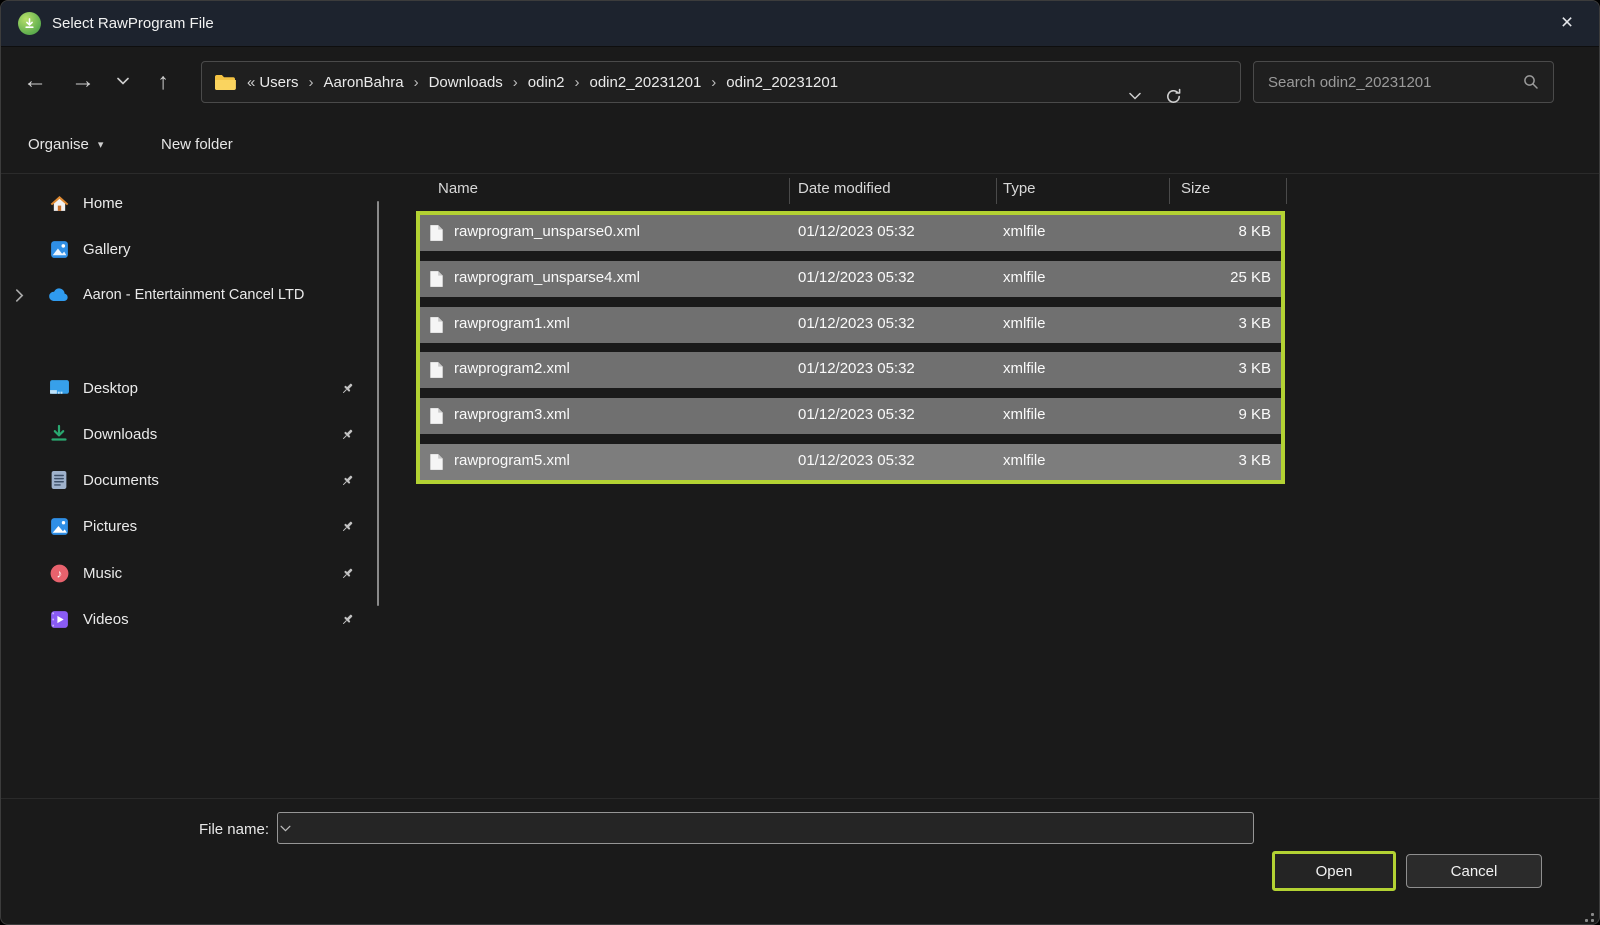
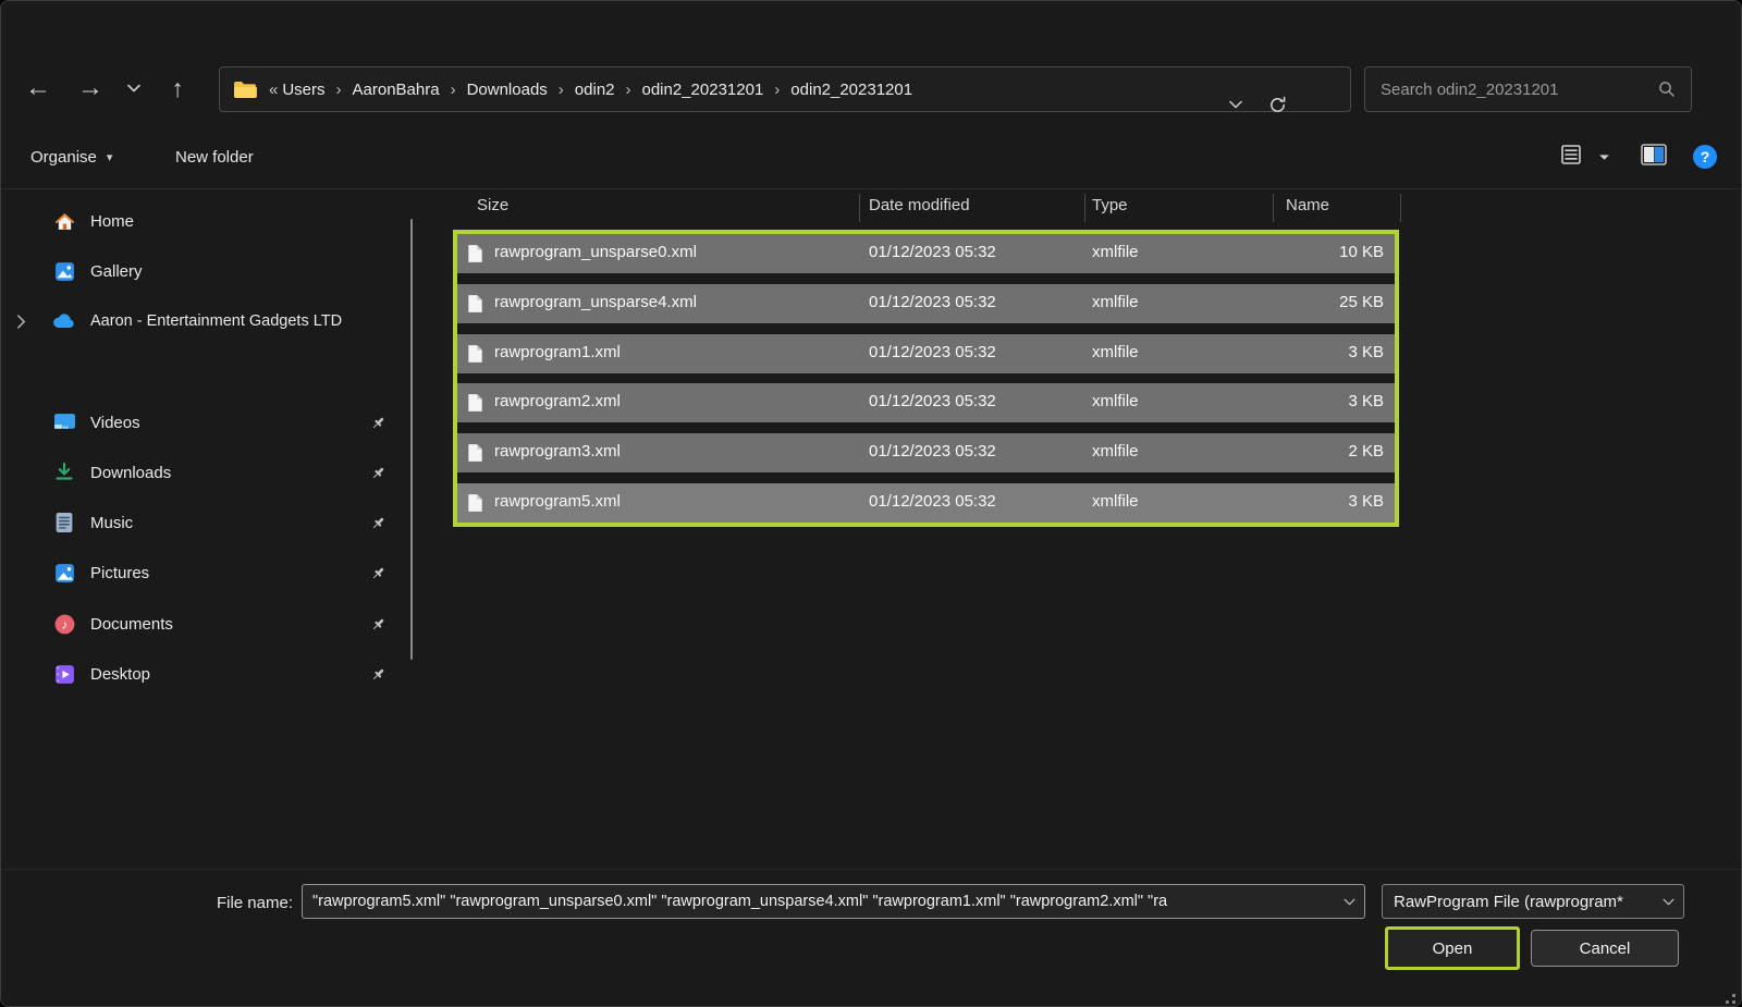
- Select RawProgram File
- ×
  ←
  →
  ↑
  «
  Users
  ›
  AaronBahra
  ›
  Downloads
  ›
  odin2
  ›
  odin2_20231201
  ›
  odin2_20231201
  Search odin2_20231201
  Organise
  ▾
  New folder
+ ?
  Home
  Gallery
- Aaron - Entertainment Cancel LTD
+ Aaron - Entertainment Gadgets LTD
- Desktop
+ Videos
  Downloads
- Documents
+ Music
  Pictures
  ♪
- Music
+ Documents
- Videos
+ Desktop
- Name
+ Size
  Date modified
  Type
- Size
+ Name
  rawprogram_unsparse0.xml
  01/12/2023 05:32
  xmlfile
- 8 KB
+ 10 KB
  rawprogram_unsparse4.xml
  01/12/2023 05:32
  xmlfile
  25 KB
  rawprogram1.xml
  01/12/2023 05:32
  xmlfile
  3 KB
  rawprogram2.xml
  01/12/2023 05:32
  xmlfile
  3 KB
  rawprogram3.xml
  01/12/2023 05:32
  xmlfile
- 9 KB
+ 2 KB
  rawprogram5.xml
  01/12/2023 05:32
  xmlfile
  3 KB
  File name:
+ "rawprogram5.xml" "rawprogram_unsparse0.xml" "rawprogram_unsparse4.xml" "rawprogram1.xml" "rawprogram2.xml" "ra
+ RawProgram File (rawprogram*
  Open
  Cancel
